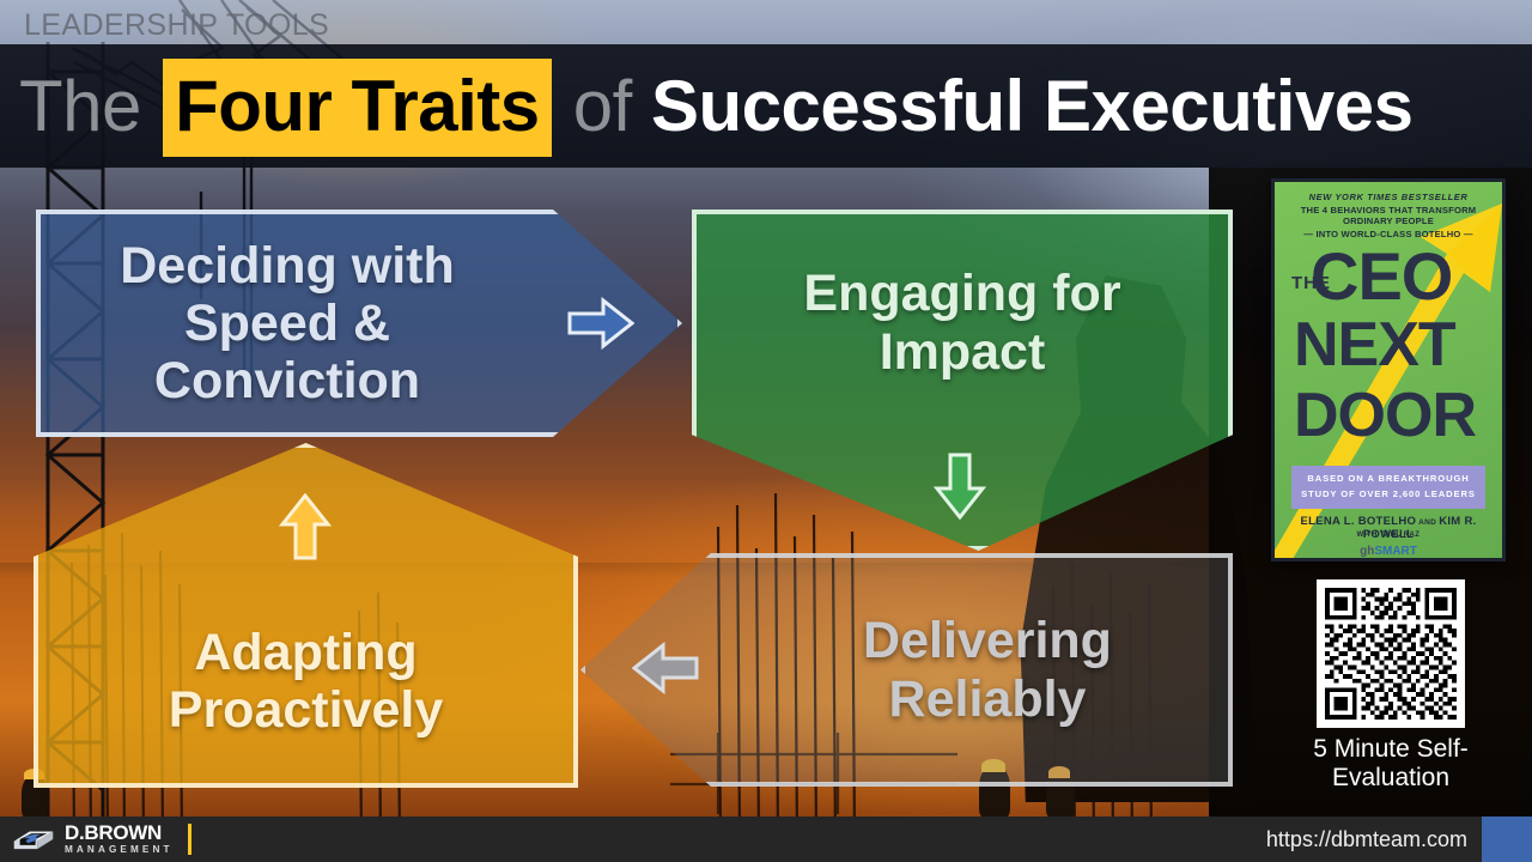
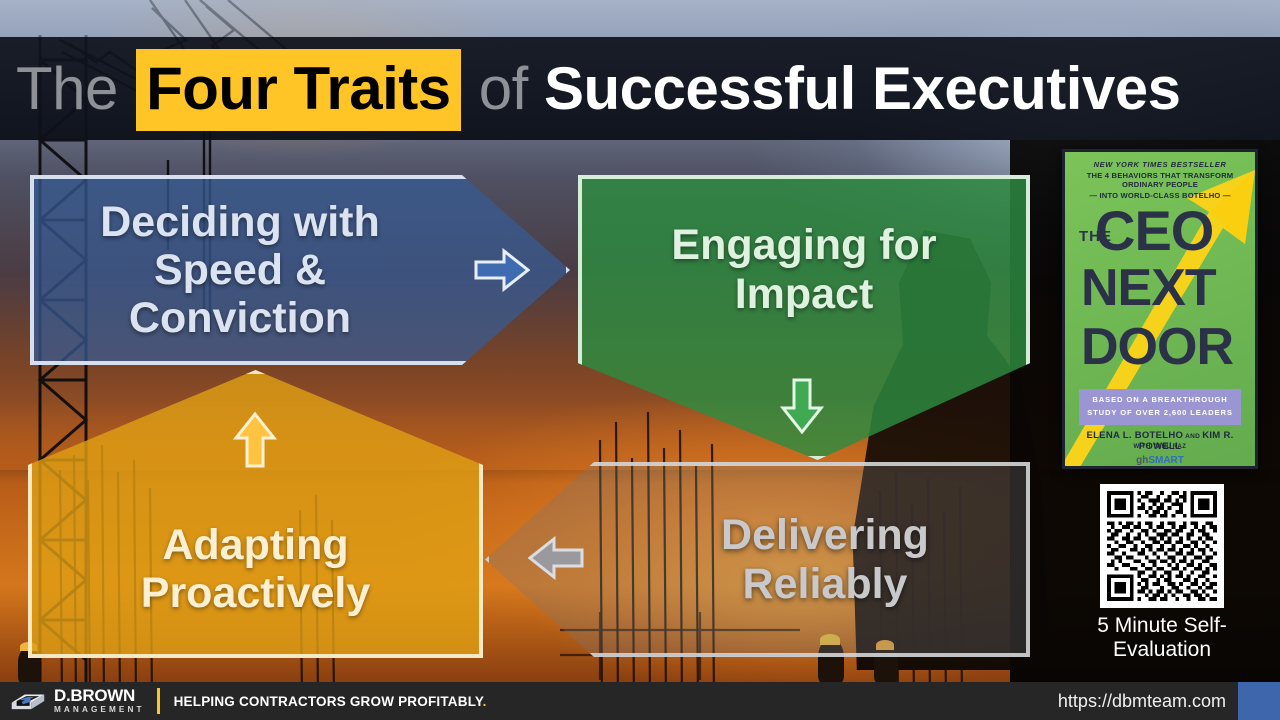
- LEADERSHIP TOOLS
  The Four Traits of Successful Executives
  Deciding with
  Speed &
  Conviction
  Engaging for
  Impact
  Delivering
  Reliably
  Adapting
  Proactively
  NEW YORK TIMES BESTSELLER
  THE 4 BEHAVIORS THAT TRANSFORM ORDINARY PEOPLE
  — INTO WORLD-CLASS BOTELHO —
  THE
  CEO
  NEXT
  DOOR
  BASED ON A BREAKTHROUGH
  STUDY OF OVER 2,600 LEADERS
  ELENA L. BOTELHO KIM R. POWELL
  ghSMART
  5 Minute Self-Evaluation
  D.BROWN
  MANAGEMENT
+ HELPING CONTRACTORS GROW PROFITABLY.
  https://dbmteam.com
